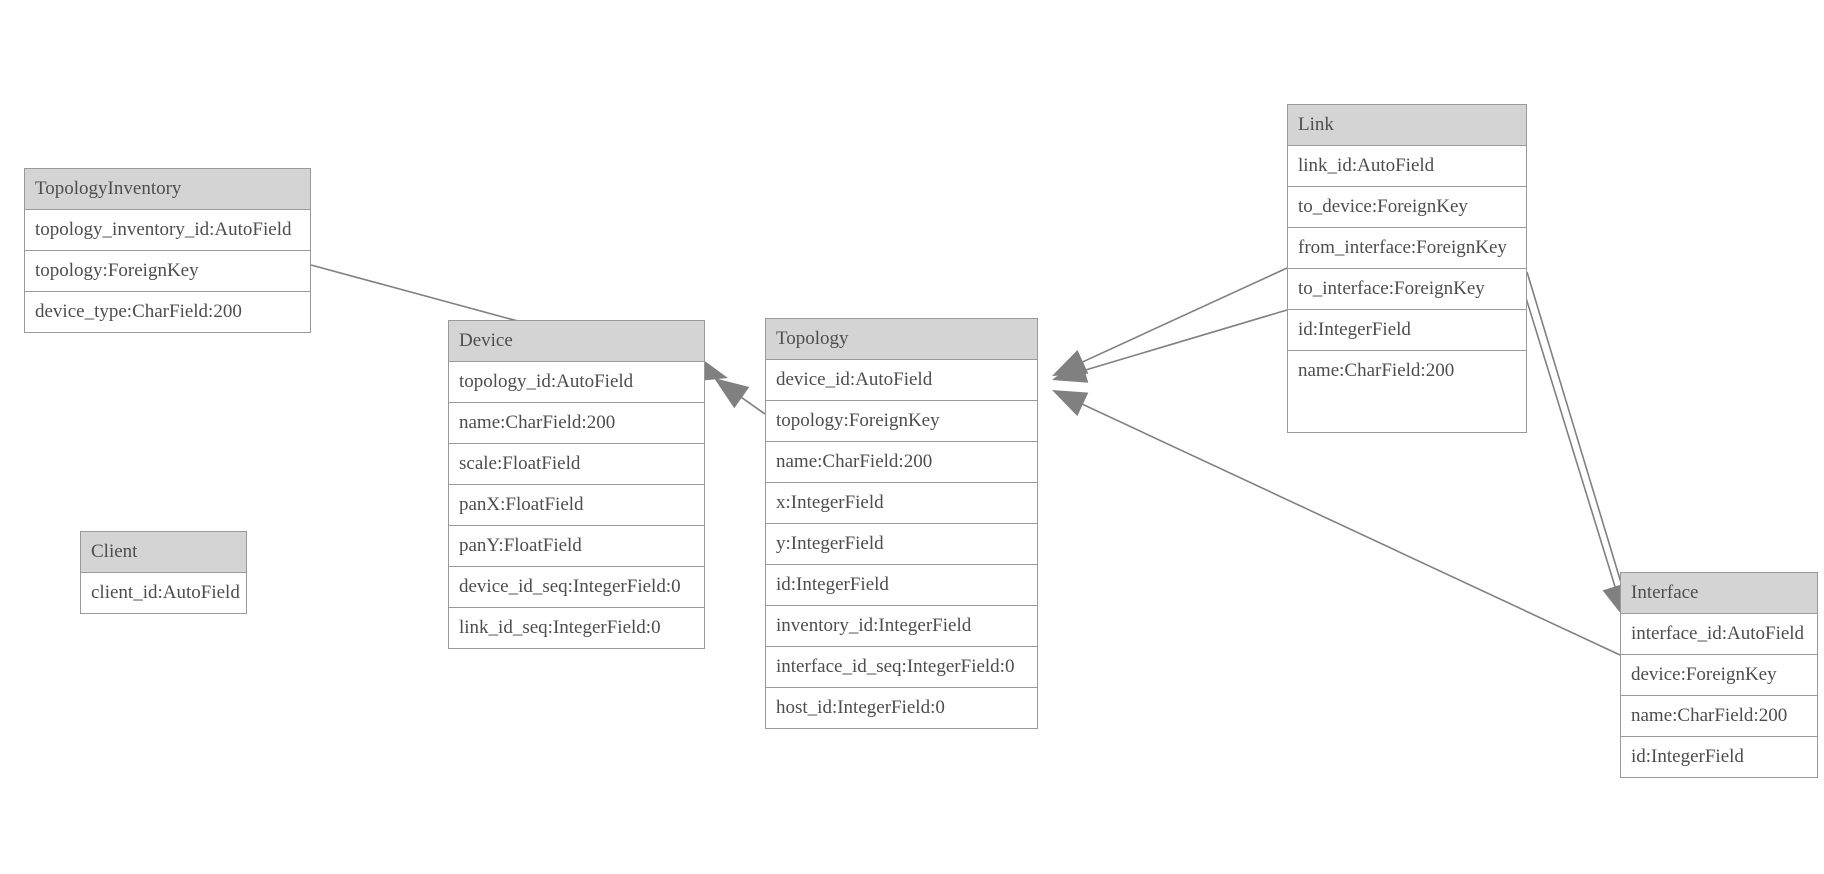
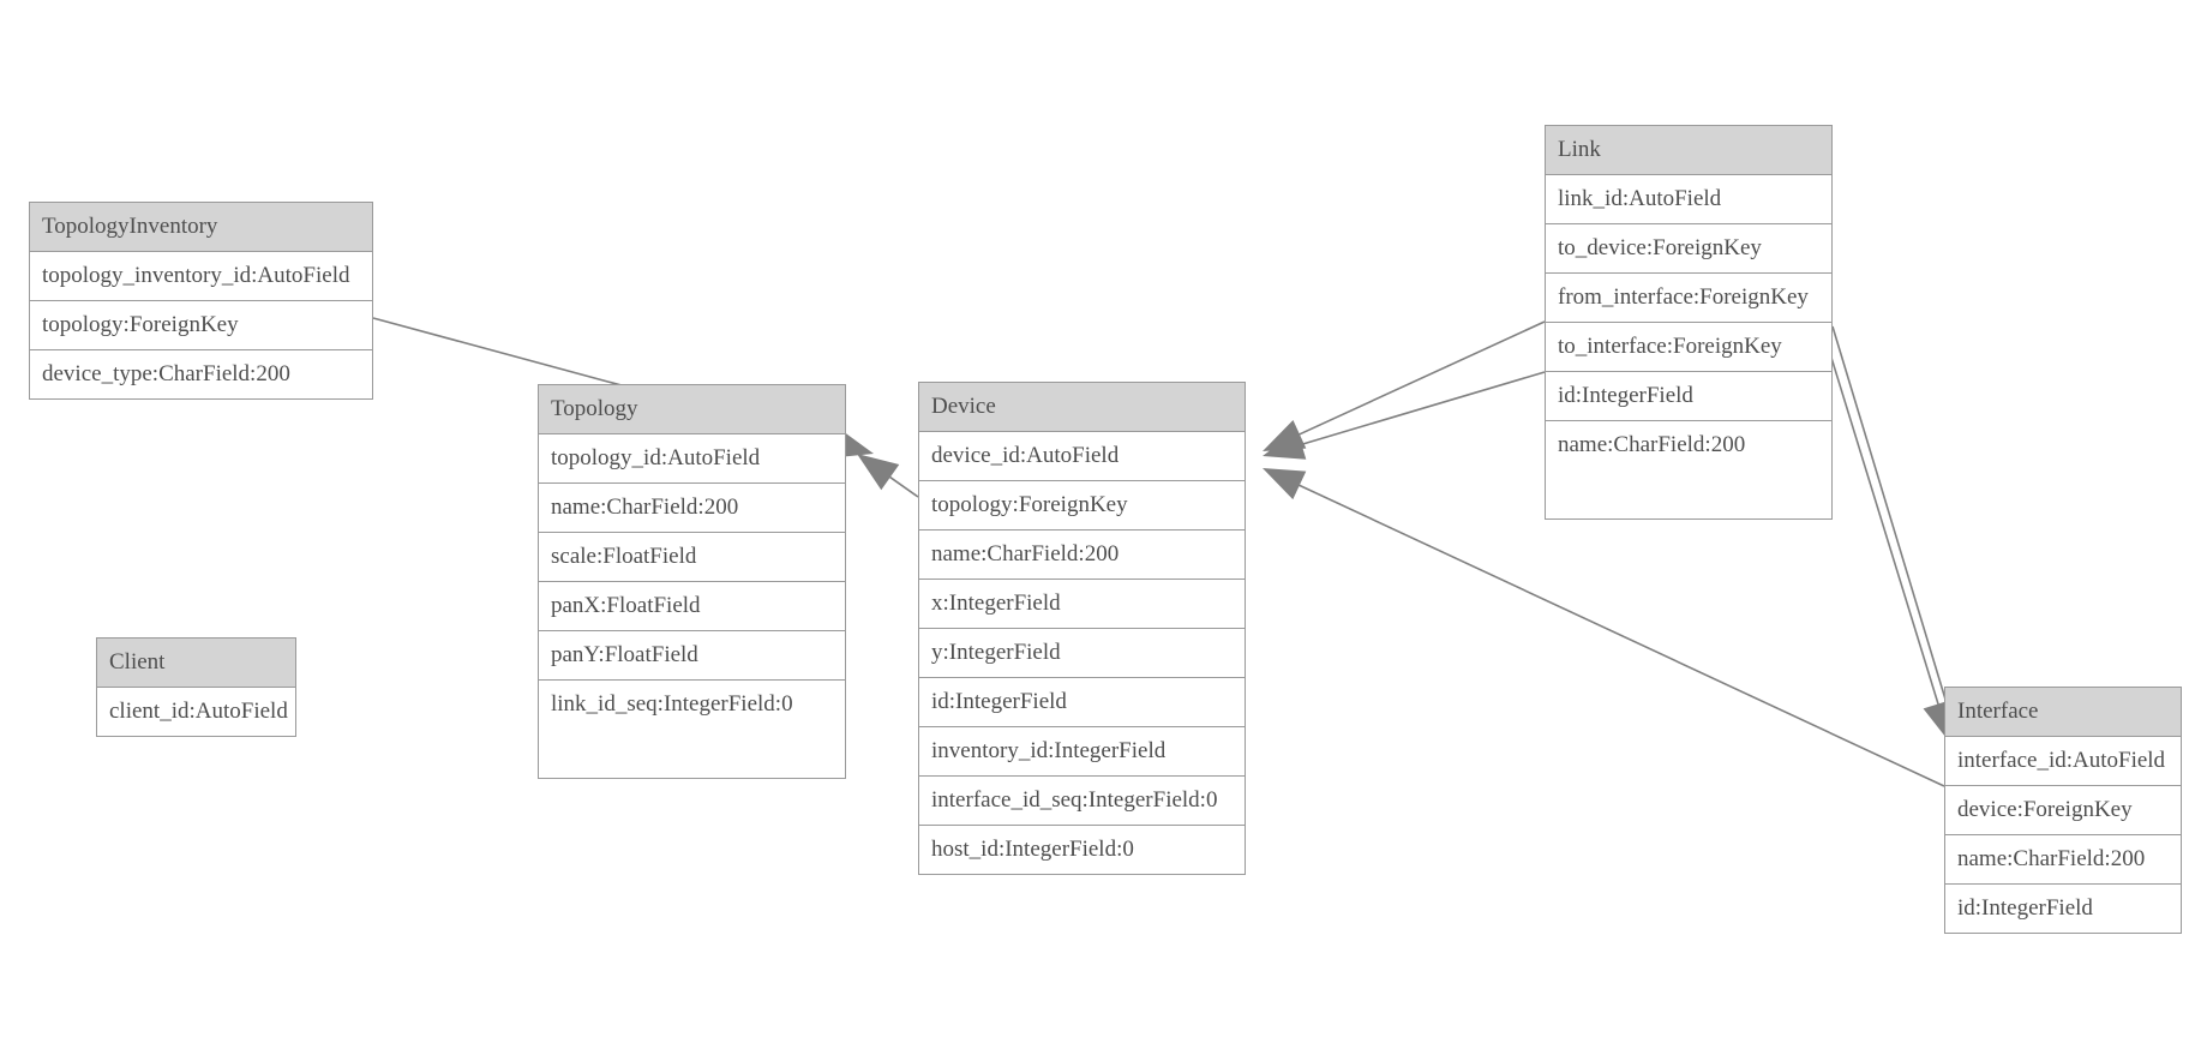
  TopologyInventory
  topology_inventory_id:AutoField
  topology:ForeignKey
  device_type:CharField:200
  Client
  client_id:AutoField
- Device
+ Topology
  topology_id:AutoField
  name:CharField:200
  scale:FloatField
  panX:FloatField
  panY:FloatField
- device_id_seq:IntegerField:0
  link_id_seq:IntegerField:0
- Topology
+ Device
  device_id:AutoField
  topology:ForeignKey
  name:CharField:200
  x:IntegerField
  y:IntegerField
  id:IntegerField
  inventory_id:IntegerField
  interface_id_seq:IntegerField:0
  host_id:IntegerField:0
  Link
  link_id:AutoField
  to_device:ForeignKey
  from_interface:ForeignKey
  to_interface:ForeignKey
  id:IntegerField
  name:CharField:200
  Interface
  interface_id:AutoField
  device:ForeignKey
  name:CharField:200
  id:IntegerField
